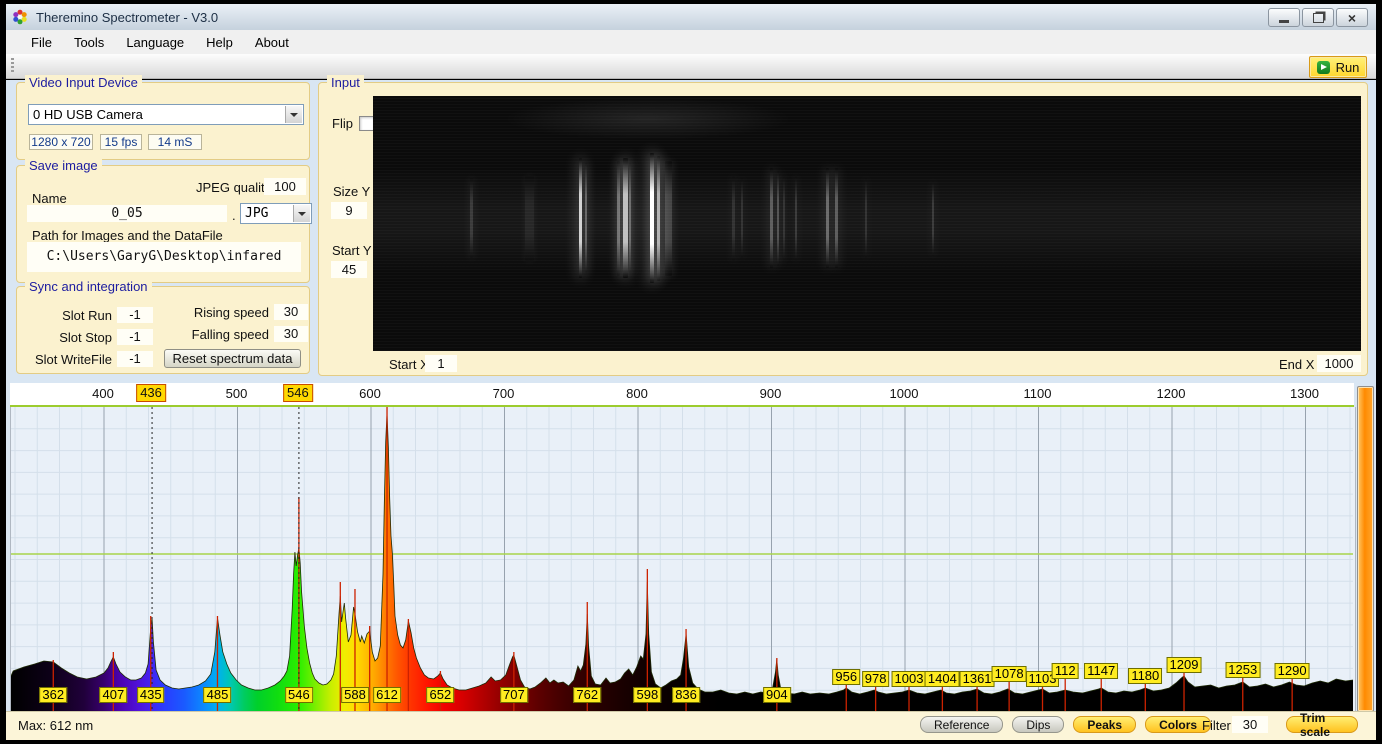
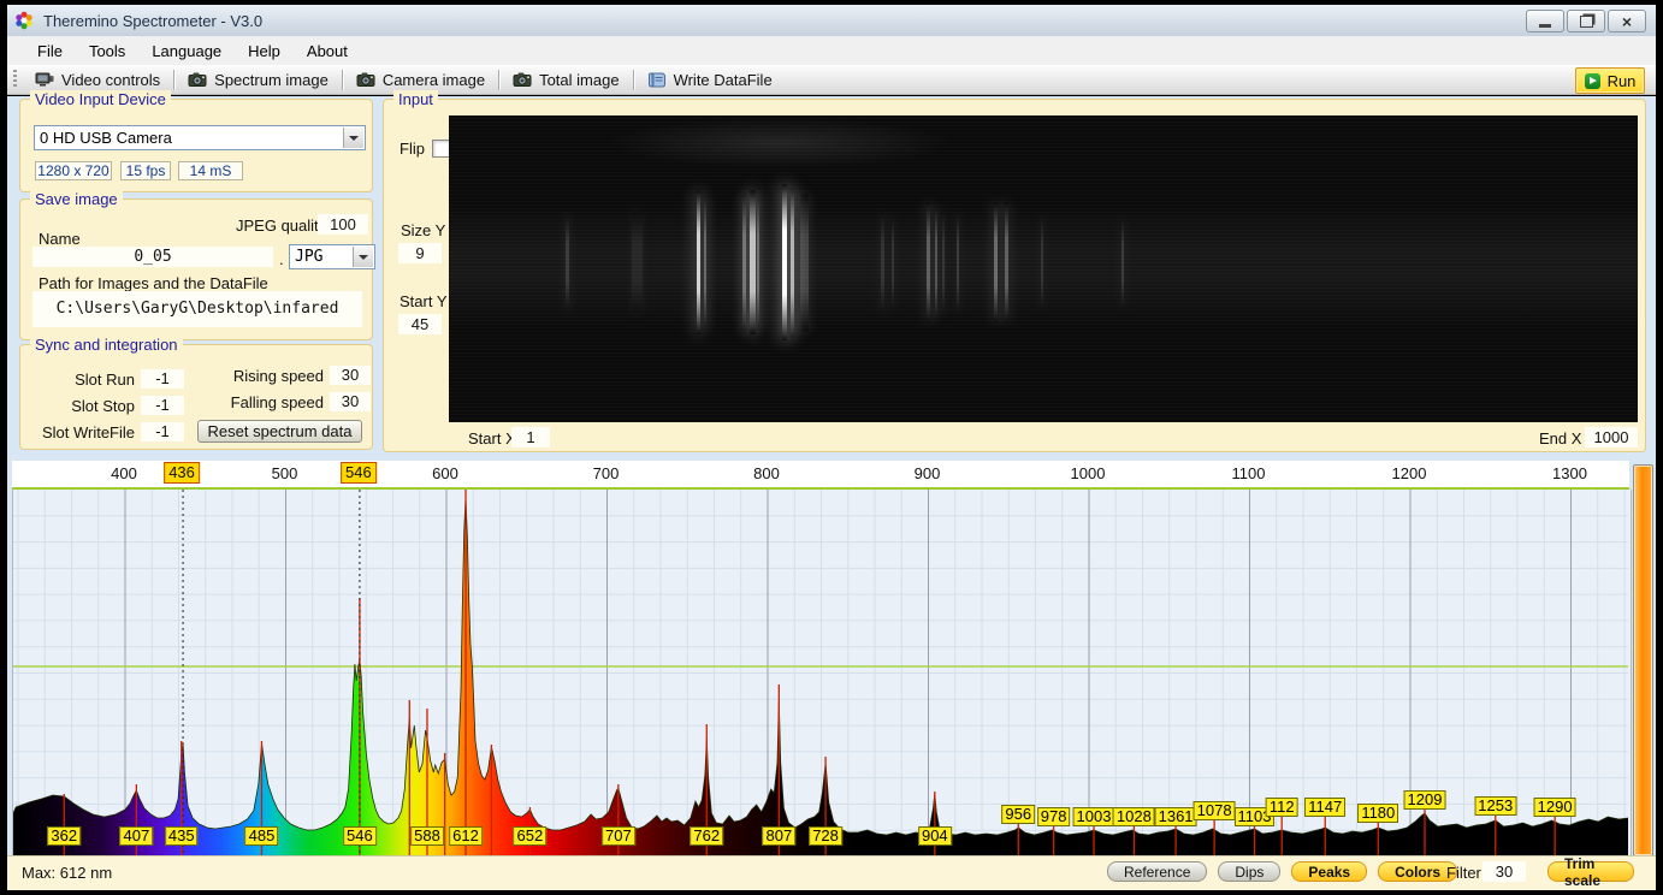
  Theremino Spectrometer - V3.0
  ×
  File
  Tools
  Language
  Help
  About
+ Video controls
+ Spectrum image
+ Camera image
+ Total image
+ Write DataFile
  Run
  Video Input Device
  0 HD USB Camera
  1280 x 720
  15 fps
  14 mS
  Save image
  JPEG qualit
  100
  Name
  0_05
  .
  JPG
  Path for Images and the DataFile
  C:\Users\GaryG\Desktop\infared
  Sync and integration
  Slot Run
  -1
  Slot Stop
  -1
  Slot WriteFile
  -1
  Rising speed
  30
  Falling speed
  30
  Reset spectrum data
  Input
  Flip
  Size Y
  9
  Start Y
  45
  Start
  1
  End X
  1000
  400
  500
  600
  700
  800
  900
  1000
  1100
  1200
  1300
  436
  546
  362
  407
  435
  485
  546
  588
  612
  652
  707
  762
- 598
+ 807
- 836
+ 728
  904
  956
  978
  1003
- 1404
+ 1028
  1361
  1078
  110
  112
  1147
  1180
  1209
  1253
  1290
  Max: 612 nm
  Reference
  Dips
  Peaks
  Colors
  Filter
  30
  Trim scale
